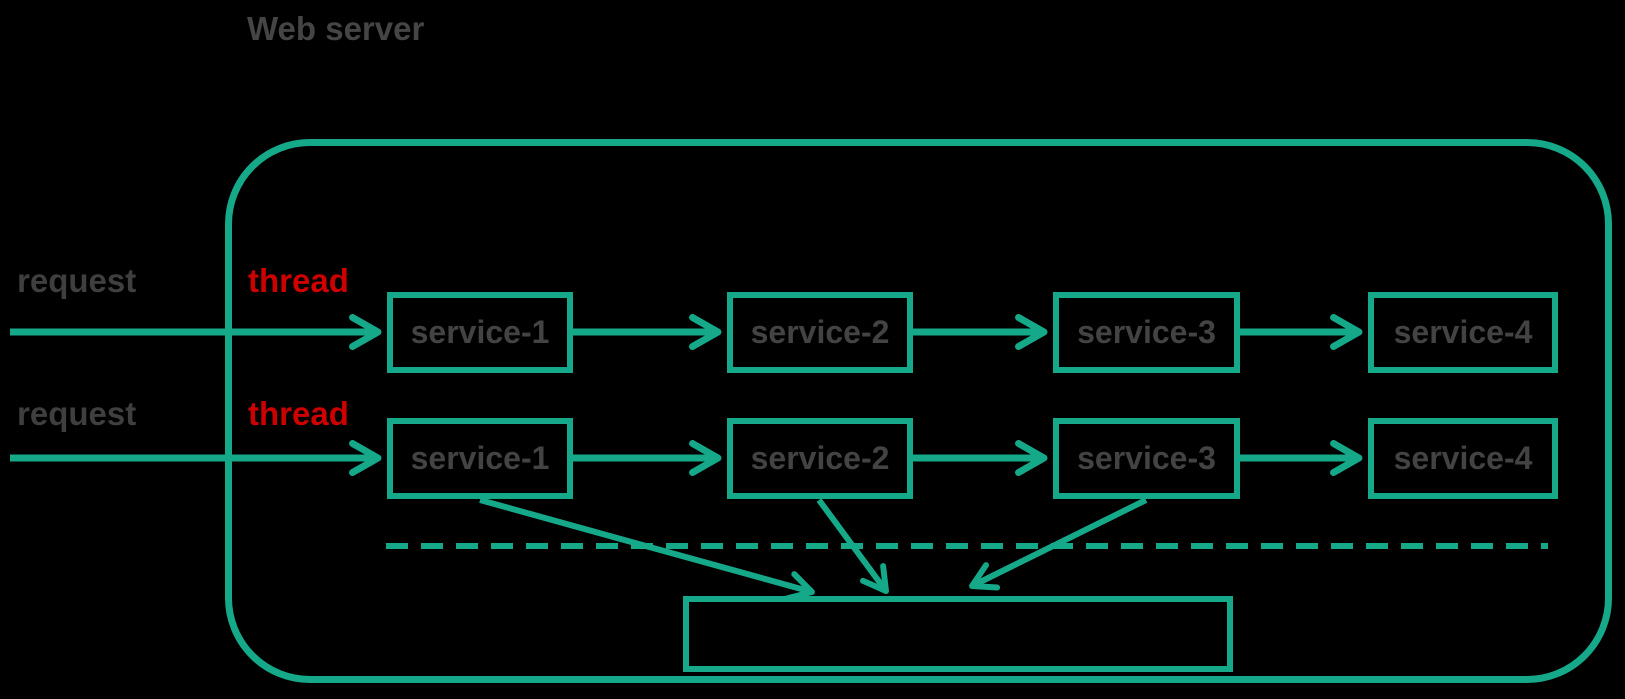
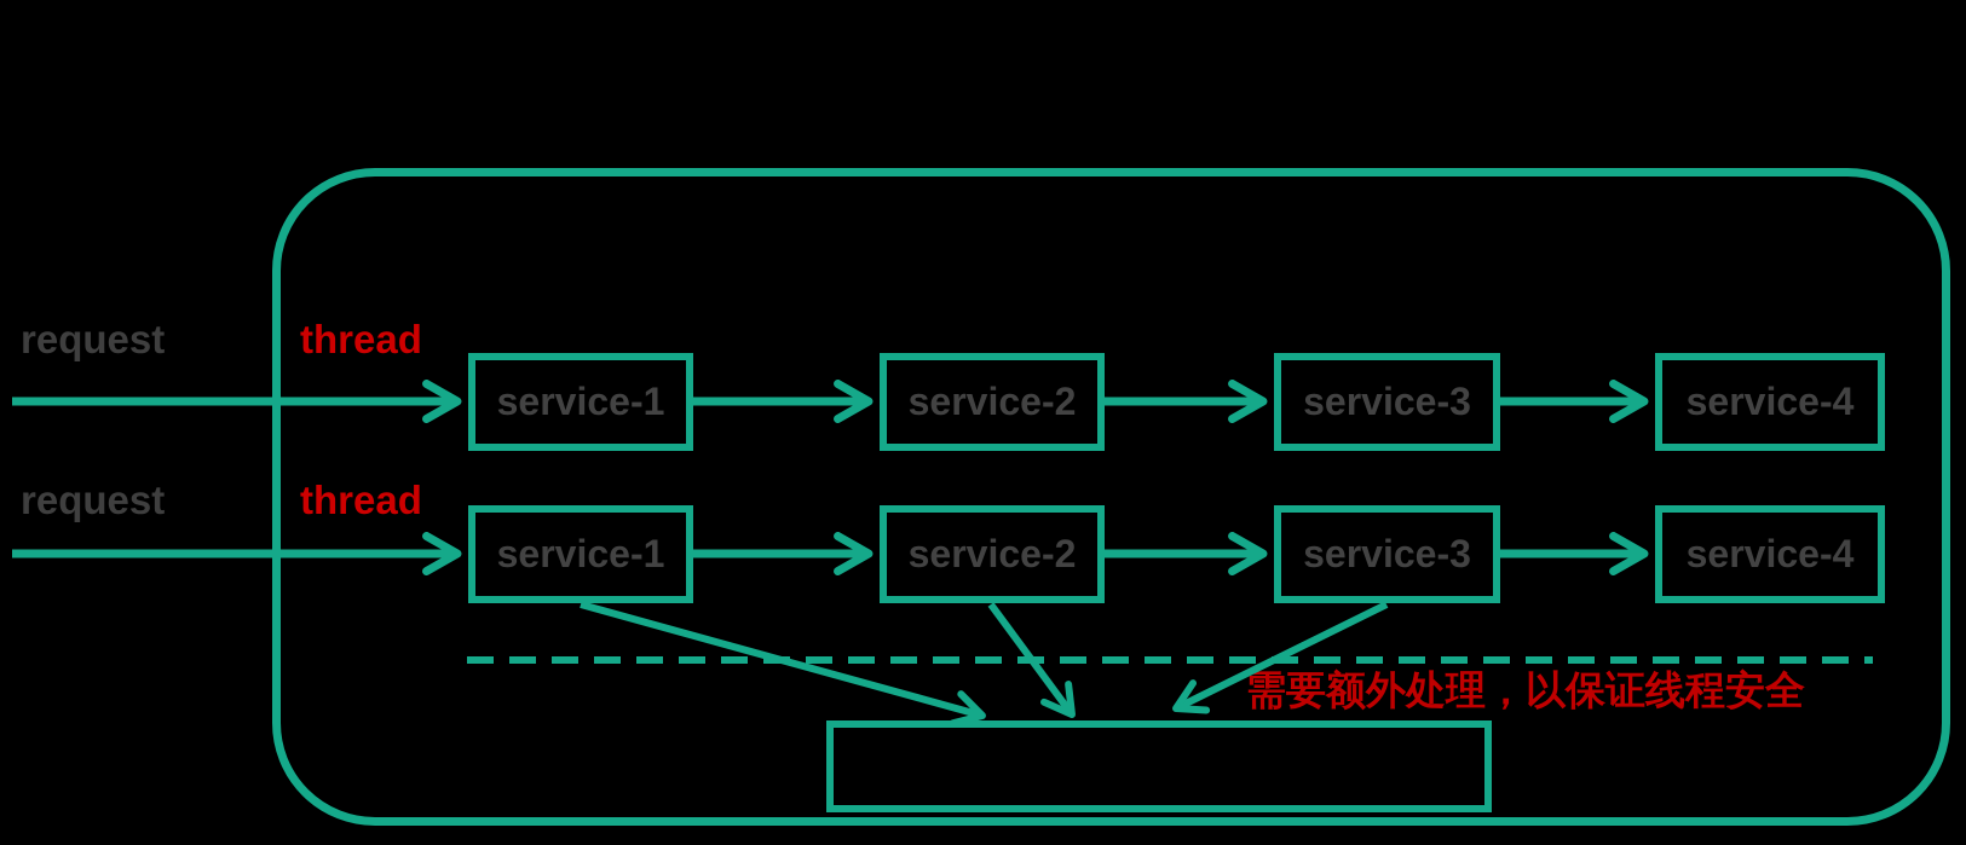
- Web server
  request
  thread
  request
  thread
  service-1
  service-2
  service-3
  service-4
  service-1
  service-2
  service-3
  service-4
+ 需要额外处理，以保证线程安全
